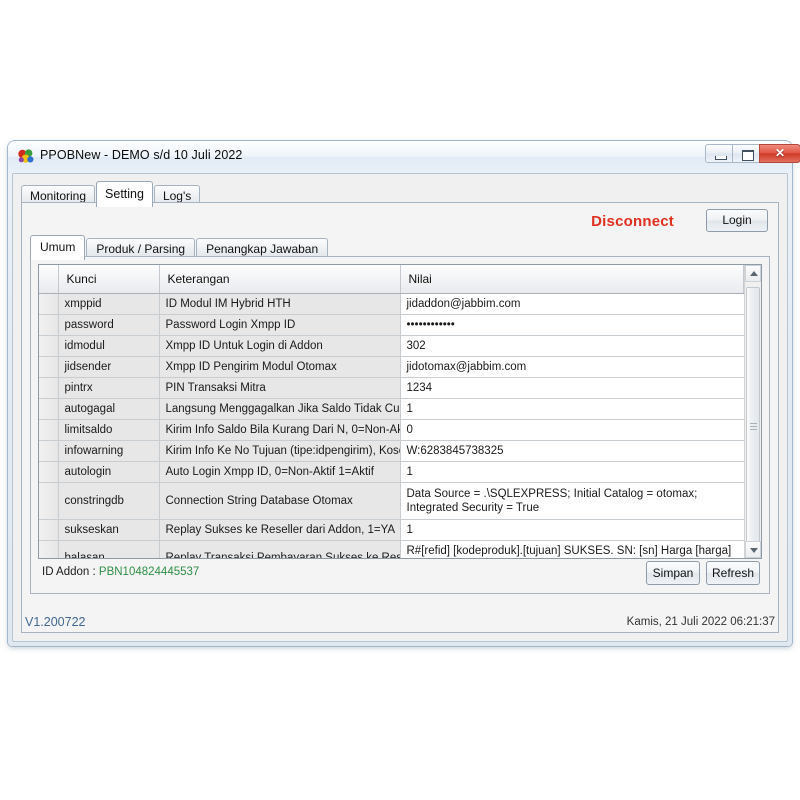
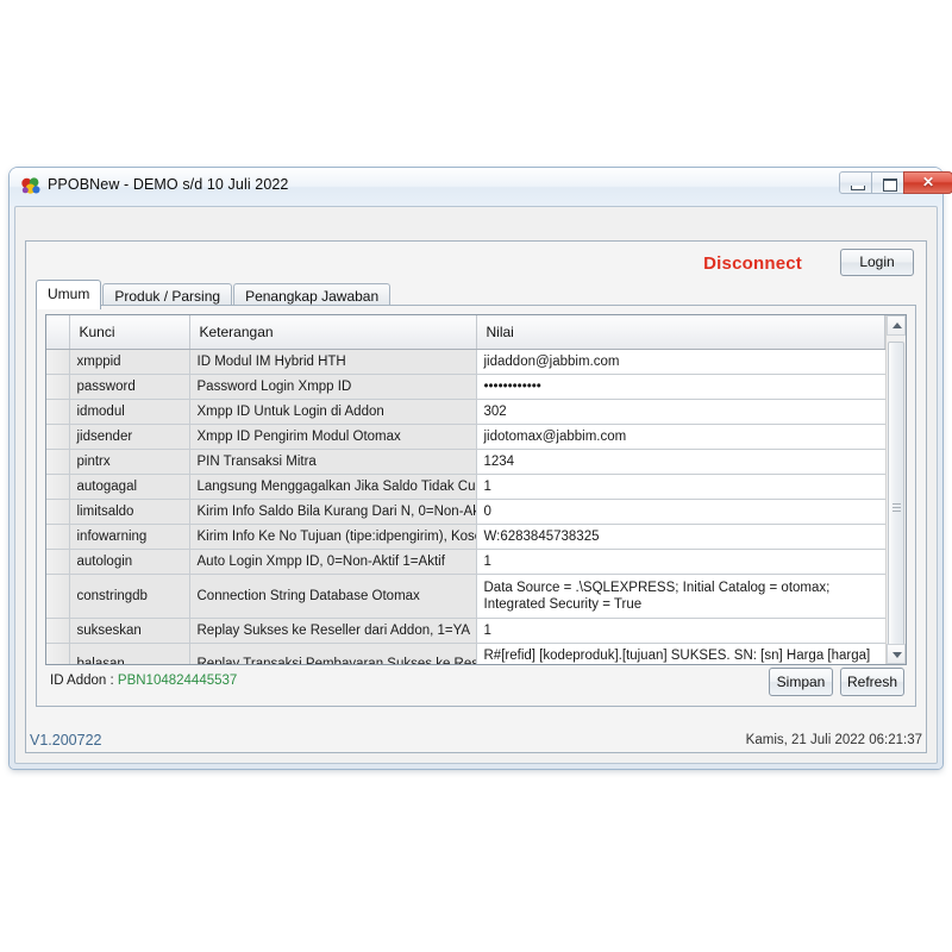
  PPOBNew - DEMO s/d 10 Juli 2022
  ✕
- Monitoring Setting Log's
  Disconnect
  Login
  Umum Produk / Parsing Penangkap Jawaban
  	Kunci	Keterangan	Nilai
  	xmppid	ID Modul IM Hybrid HTH	jidaddon@jabbim.com
  	password	Password Login Xmpp ID	••••••••••••
  	idmodul	Xmpp ID Untuk Login di Addon	302
  	jidsender	Xmpp ID Pengirim Modul Otomax	jidotomax@jabbim.com
  	pintrx	PIN Transaksi Mitra	1234
  	autogagal	Langsung Menggagalkan Jika Saldo Tidak Cu	1
  	limitsaldo	Kirim Info Saldo Bila Kurang Dari N, 0=Non-A	0
  	infowarning	Kirim Info Ke No Tujuan (tipe:idpengirim), Kos	W:6283845738325
  	autologin	Auto Login Xmpp ID, 0=Non-Aktif 1=Aktif	1
  	constringdb	Connection String Database Otomax	Data Source = .\SQLEXPRESS; Initial Catalog = otomax; Integrated Security = True
  	sukseskan	Replay Sukses ke Reseller dari Addon, 1=YA	1
  ID Addon : PBN104824445537
  Simpan
  Refresh
  V1.200722
  Kamis, 21 Juli 2022 06:21:37
